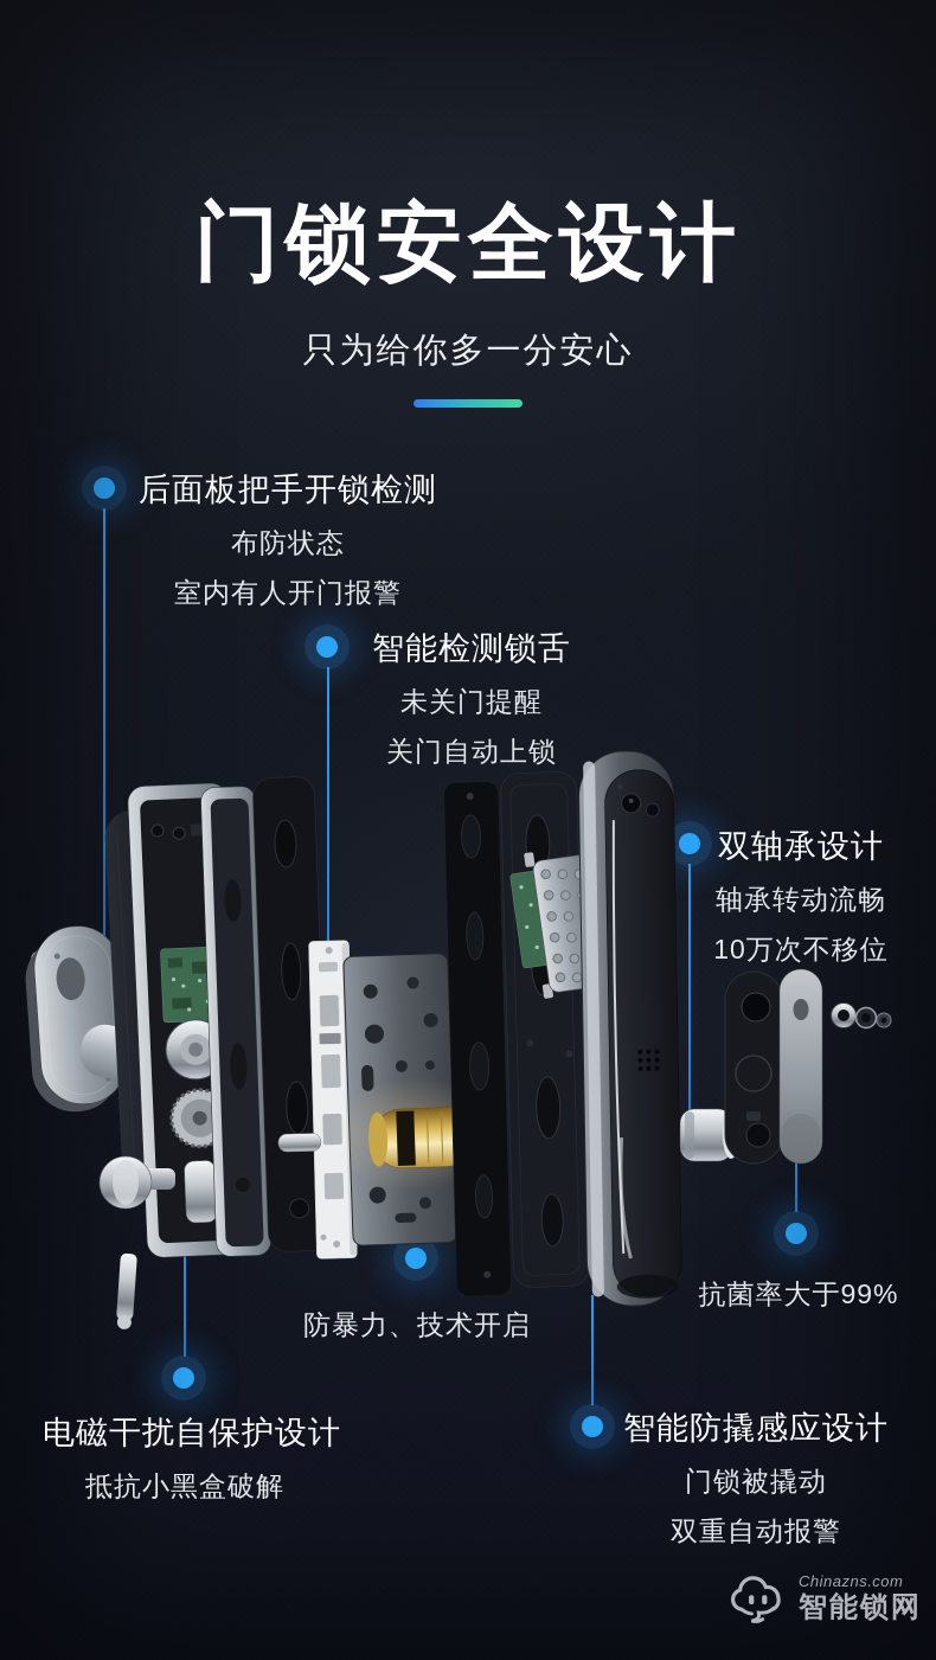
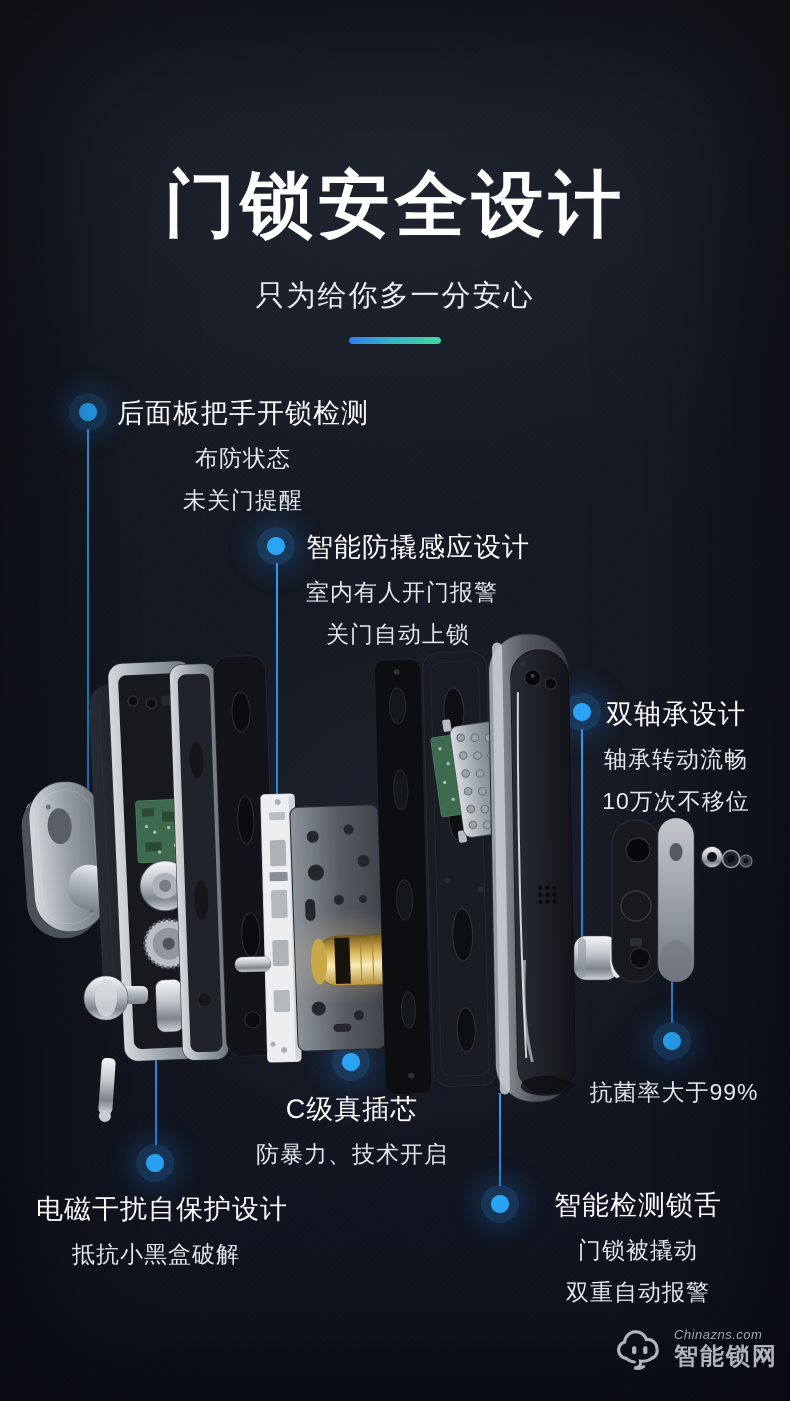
  门锁安全设计
  只为给你多一分安心
  后面板把手开锁检测
  布防状态
- 室内有人开门报警
+ 未关门提醒
- 智能检测锁舌
+ 智能防撬感应设计
- 未关门提醒
+ 室内有人开门报警
  关门自动上锁
  双轴承设计
  轴承转动流畅
  10万次不移位
+ C级真插芯
  防暴力、技术开启
  电磁干扰自保护设计
  抵抗小黑盒破解
  抗菌率大于99%
- 智能防撬感应设计
+ 智能检测锁舌
  门锁被撬动
  双重自动报警
  Chinazns.com
  智能锁网
